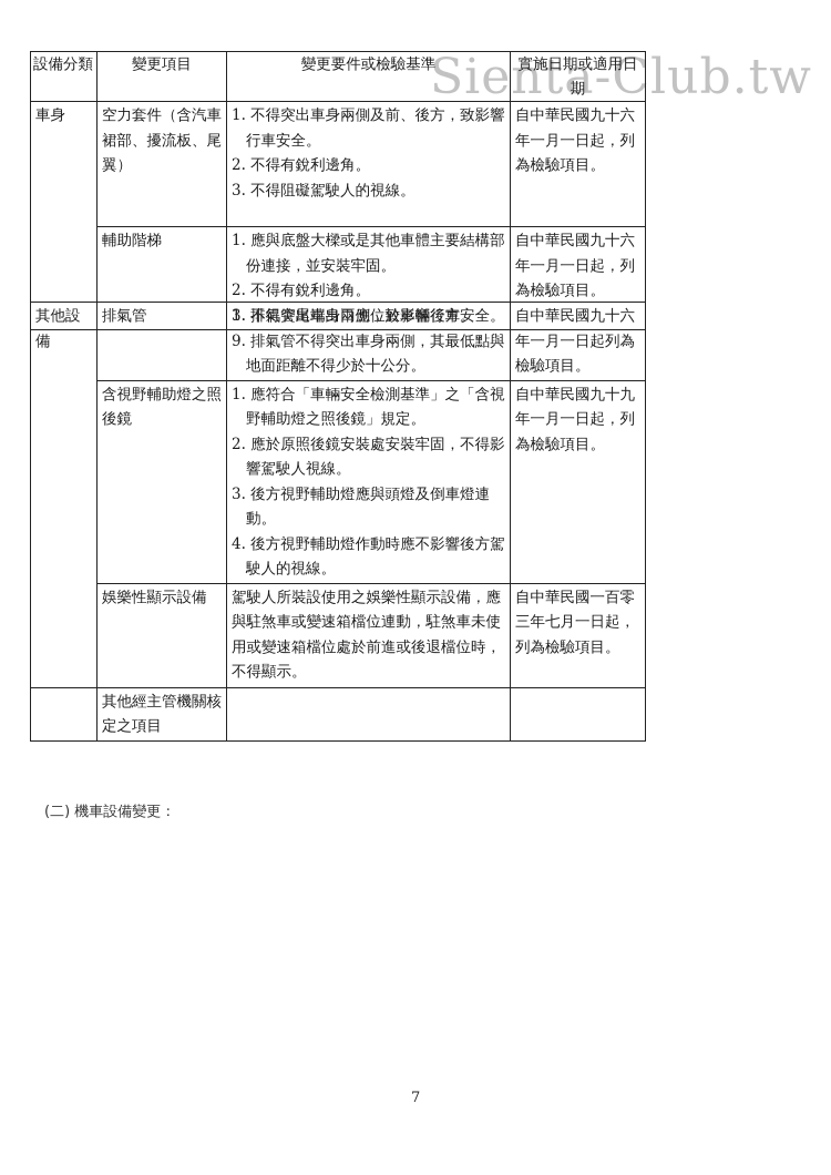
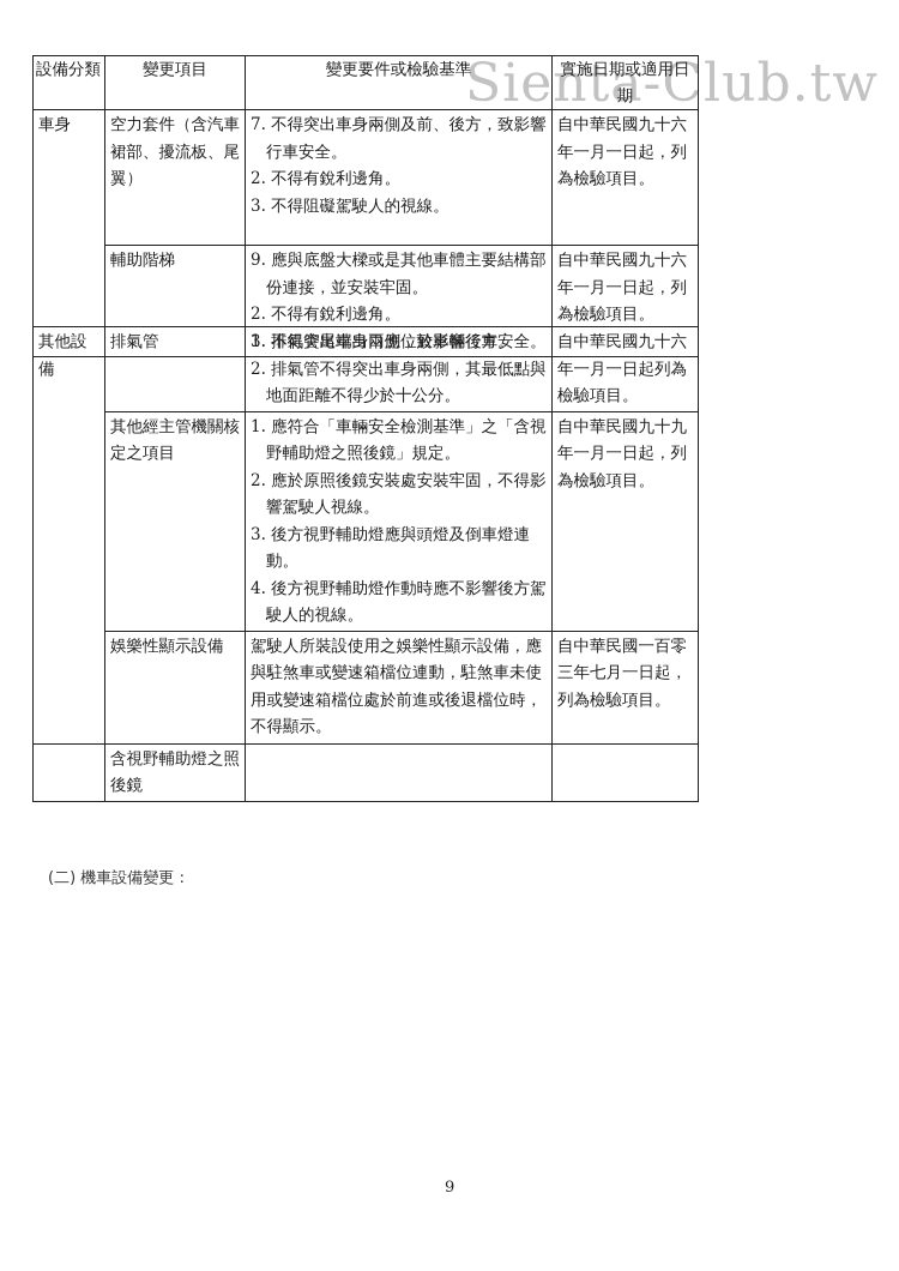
  Sienta-Club.tw
  設備分類	變更項目	變更要件或檢驗基準	實施日期或適用日期
- 車身	空力套件（含汽車裙部、擾流板、尾翼）	1. 不得突出車身兩側及前、後方，致影響行車安全。 2. 不得有銳利邊角。 3. 不得阻礙駕駛人的視線。	自中華民國九十六年一月一日起，列為檢驗項目。
+ 車身	空力套件（含汽車裙部、擾流板、尾翼）	7. 不得突出車身兩側及前、後方，致影響行車安全。 2. 不得有銳利邊角。 3. 不得阻礙駕駛人的視線。	自中華民國九十六年一月一日起，列為檢驗項目。
- 輔助階梯	1. 應與底盤大樑或是其他車體主要結構部份連接，並安裝牢固。 2. 不得有銳利邊角。 3. 不得突出車身兩側，致影響行車安全。	自中華民國九十六年一月一日起，列為檢驗項目。
+ 輔助階梯	9. 應與底盤大樑或是其他車體主要結構部份連接，並安裝牢固。 2. 不得有銳利邊角。 3. 不得突出車身兩側，致影響行車安全。	自中華民國九十六年一月一日起，列為檢驗項目。
- 其他設備	排氣管	1. 排氣管尾端出口應位於車輛後方。 9. 排氣管不得突出車身兩側，其最低點與地面距離不得少於十公分。	自中華民國九十六年一月一日起列為檢驗項目。
+ 其他設備	排氣管	1. 排氣管尾端出口應位於車輛後方。 2. 排氣管不得突出車身兩側，其最低點與地面距離不得少於十公分。	自中華民國九十六年一月一日起列為檢驗項目。
- 含視野輔助燈之照後鏡	1. 應符合「車輛安全檢測基準」之「含視野輔助燈之照後鏡」規定。 2. 應於原照後鏡安裝處安裝牢固，不得影響駕駛人視線。 3. 後方視野輔助燈應與頭燈及倒車燈連動。 4. 後方視野輔助燈作動時應不影響後方駕駛人的視線。	自中華民國九十九年一月一日起，列為檢驗項目。
+ 其他經主管機關核定之項目	1. 應符合「車輛安全檢測基準」之「含視野輔助燈之照後鏡」規定。 2. 應於原照後鏡安裝處安裝牢固，不得影響駕駛人視線。 3. 後方視野輔助燈應與頭燈及倒車燈連動。 4. 後方視野輔助燈作動時應不影響後方駕駛人的視線。	自中華民國九十九年一月一日起，列為檢驗項目。
  娛樂性顯示設備	駕駛人所裝設使用之娛樂性顯示設備，應與駐煞車或變速箱檔位連動，駐煞車未使用或變速箱檔位處於前進或後退檔位時，不得顯示。	自中華民國一百零三年七月一日起，列為檢驗項目。
- 	其他經主管機關核定之項目
+ 	含視野輔助燈之照後鏡
  (二) 機車設備變更：
- 7
+ 9
